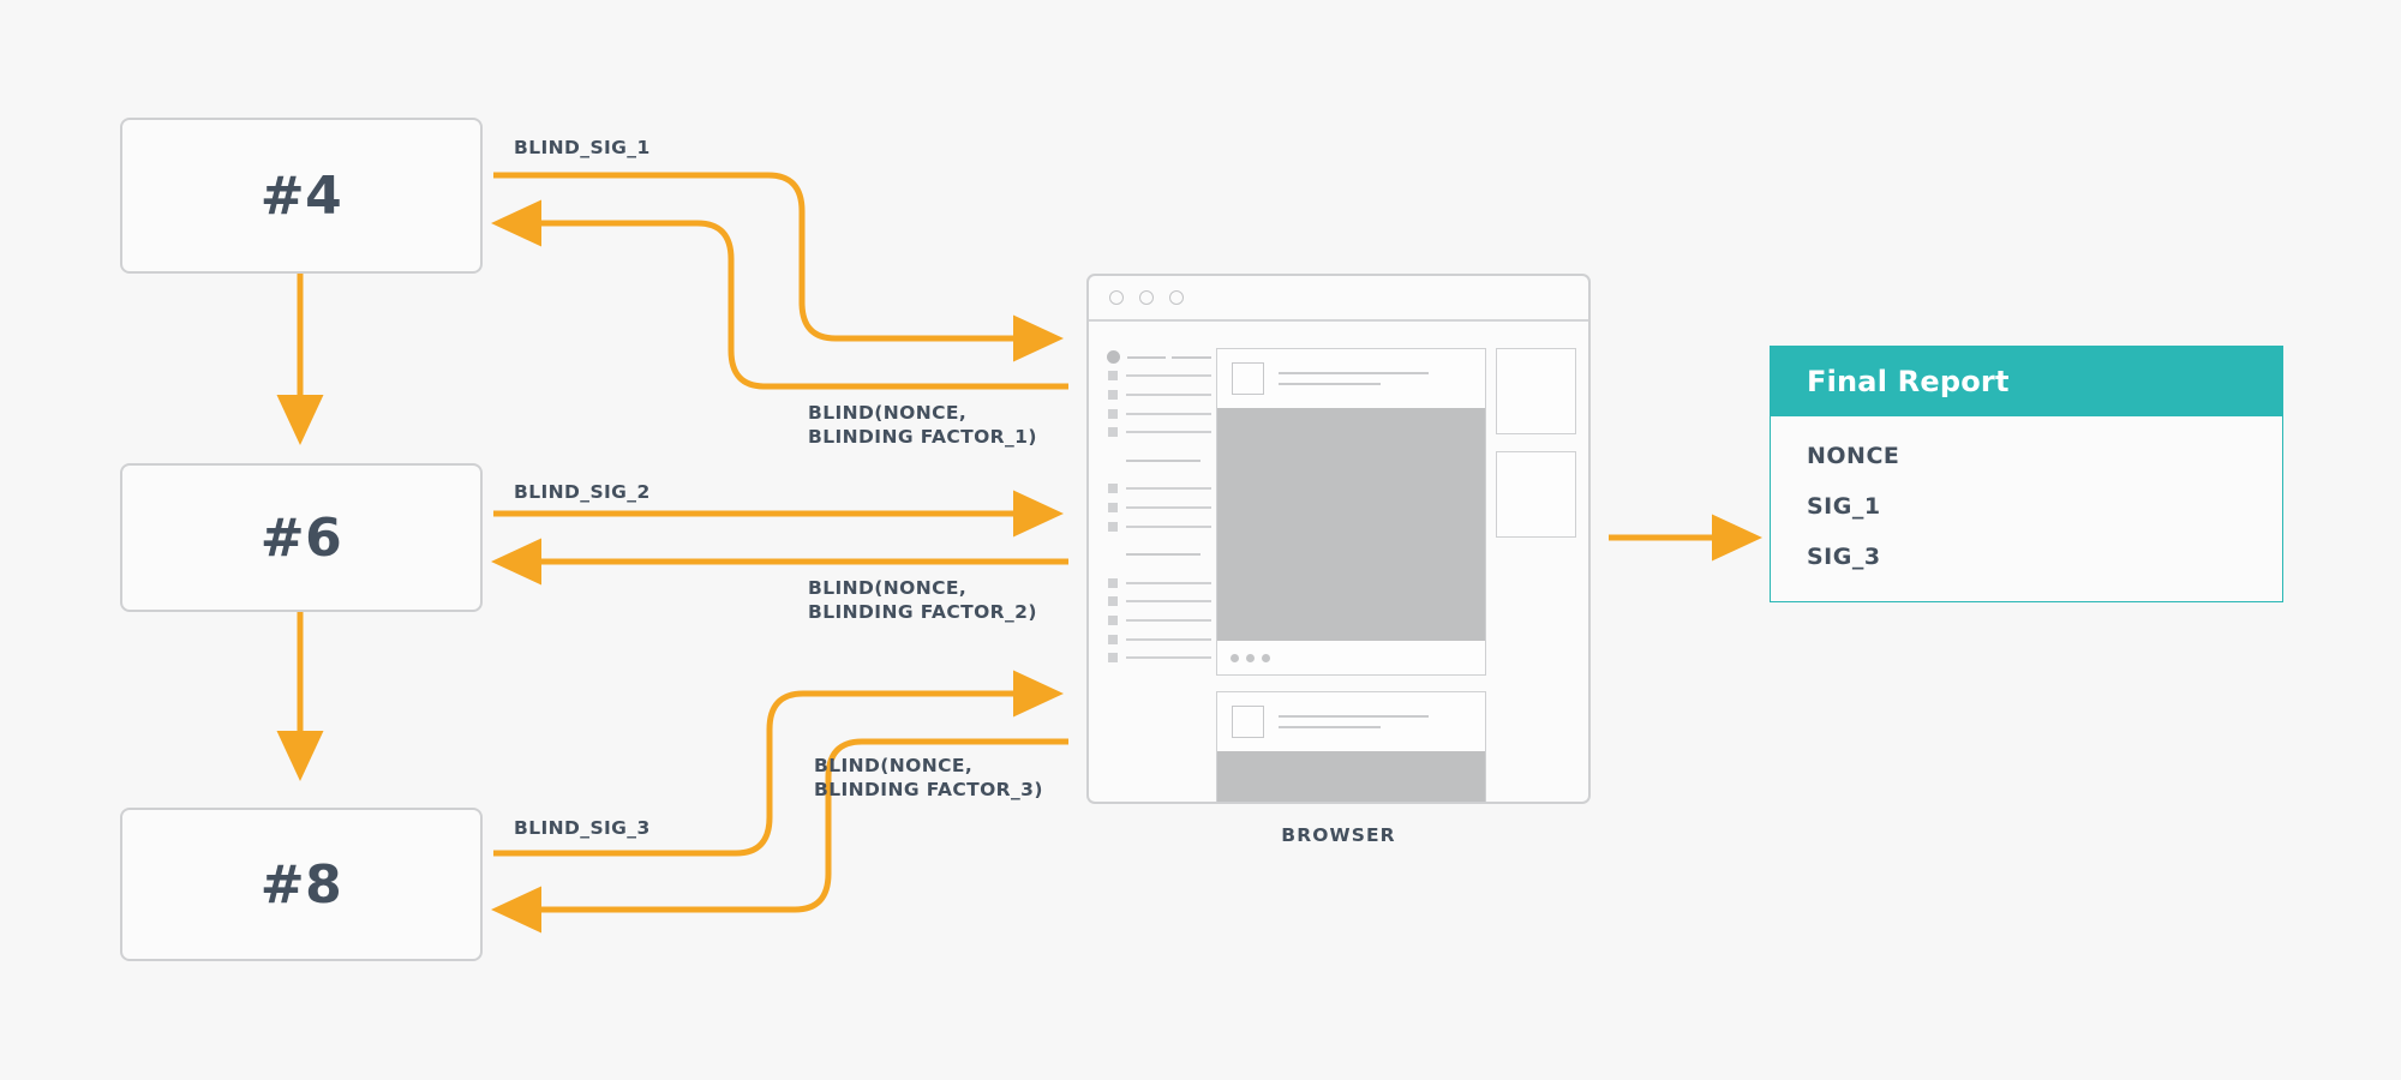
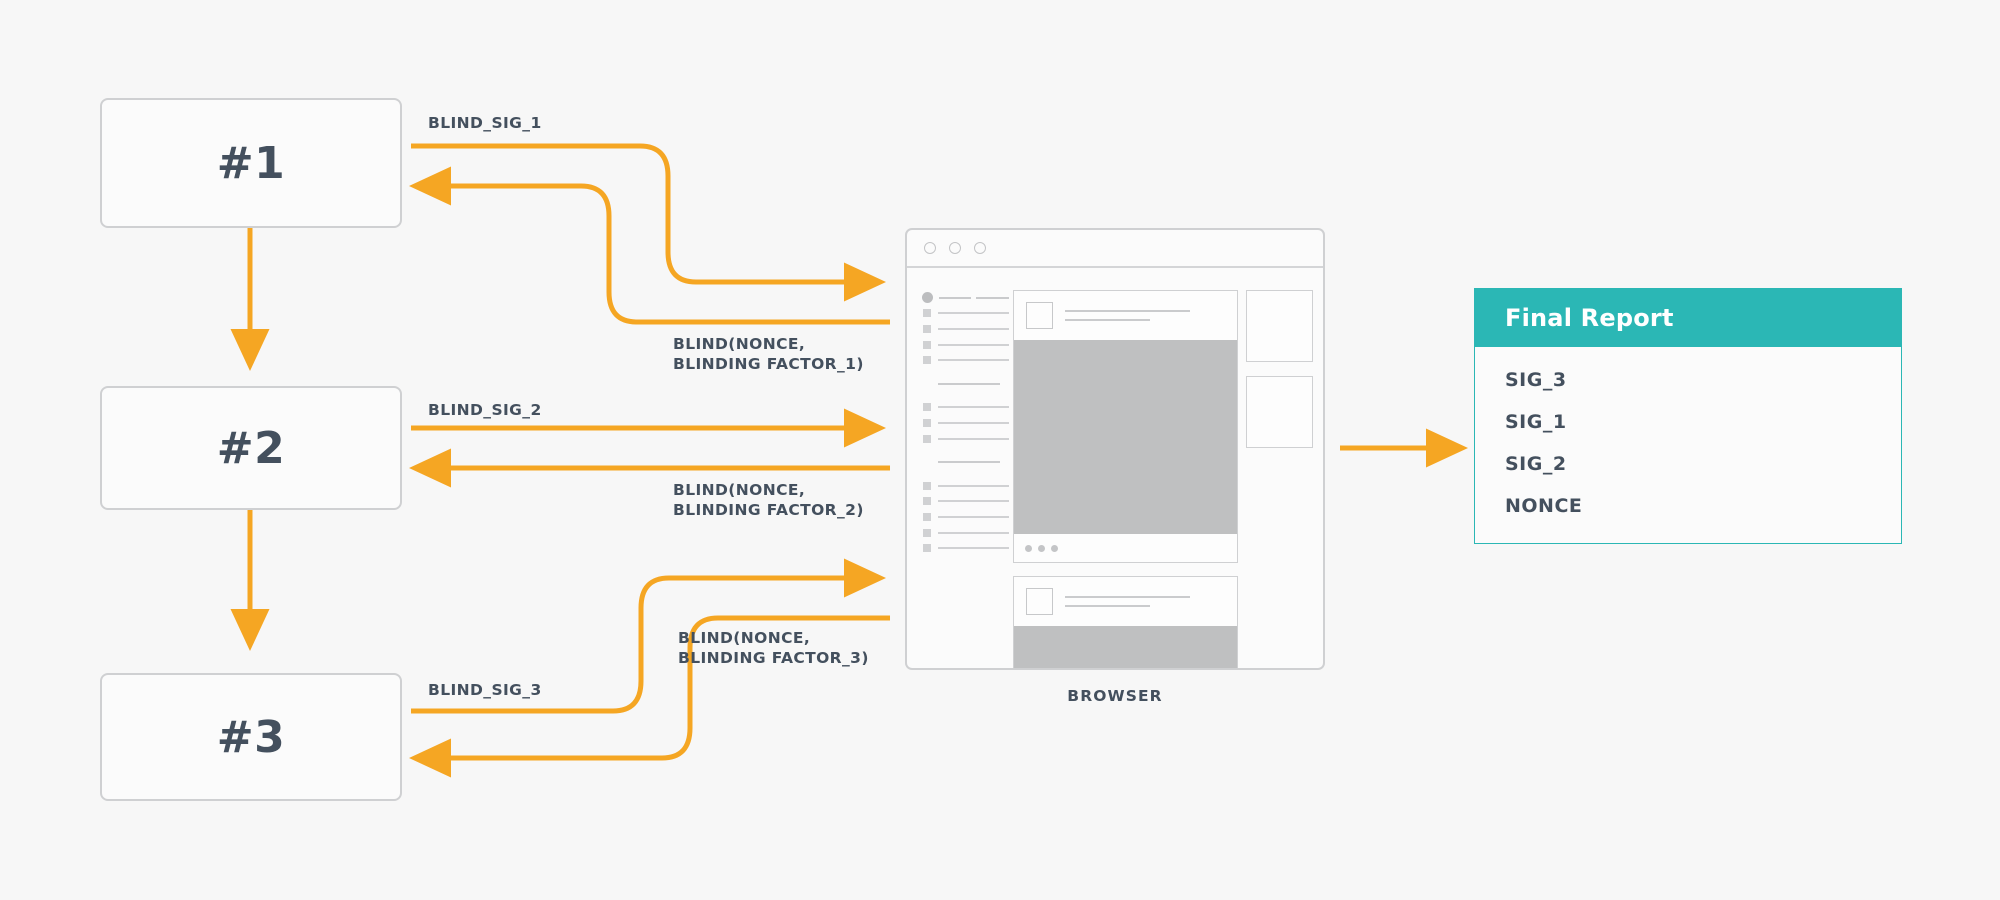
- #4
+ #1
- #6
+ #2
- #8
+ #3
  BLIND_SIG_1
  BLIND(NONCE,
  BLINDING FACTOR_1)
  BLIND_SIG_2
  BLIND(NONCE,
  BLINDING FACTOR_2)
  BLIND(NONCE,
  BLINDING FACTOR_3)
  BLIND_SIG_3
  BROWSER
  Final Report
- NONCE
+ SIG_3
  SIG_1
+ SIG_2
- SIG_3
+ NONCE
